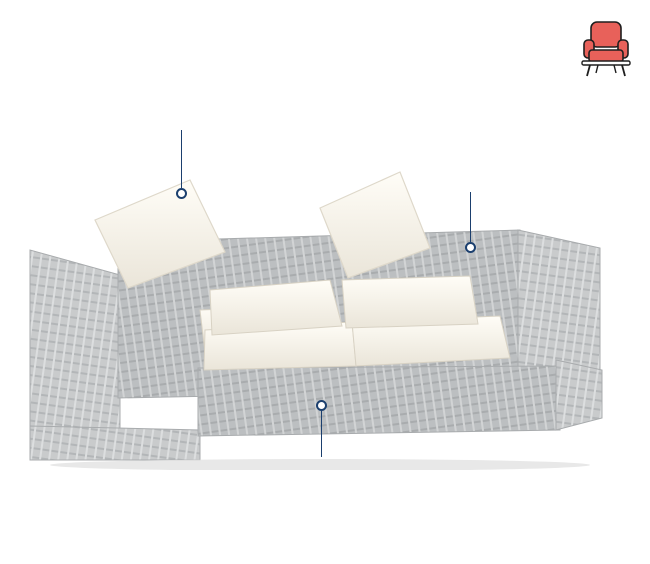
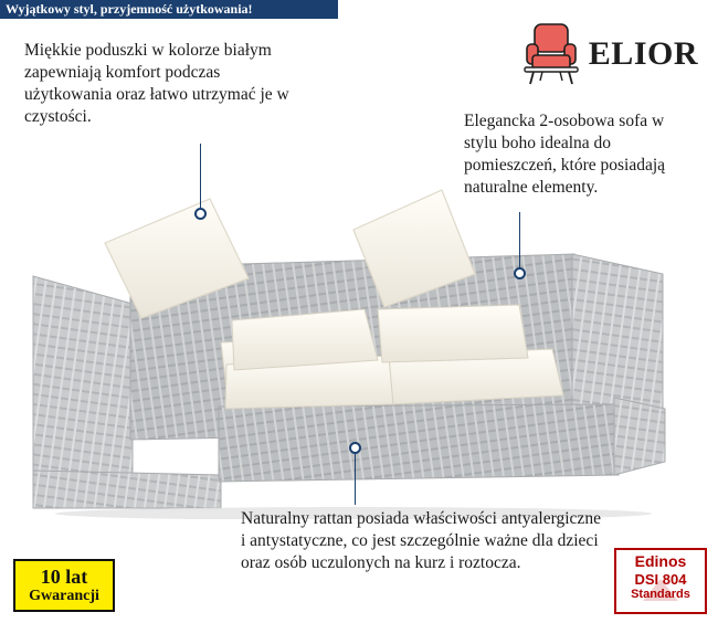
+ Wyjątkowy styl, przyjemność użytkowania!
+ ELIOR
+ Miękkie poduszki w kolorze białym zapewniają komfort podczas użytkowania oraz łatwo utrzymać je w czystości.
+ Elegancka 2-osobowa sofa w stylu boho idealna do pomieszczeń, które posiadają naturalne elementy.
+ Naturalny rattan posiada właściwości antyalergiczne i antystatyczne, co jest szczególnie ważne dla dzieci oraz osób uczulonych na kurz i roztocza.
+ 10 lat
+ Gwarancji
+ Edinos
+ DSI 804
+ Standards
